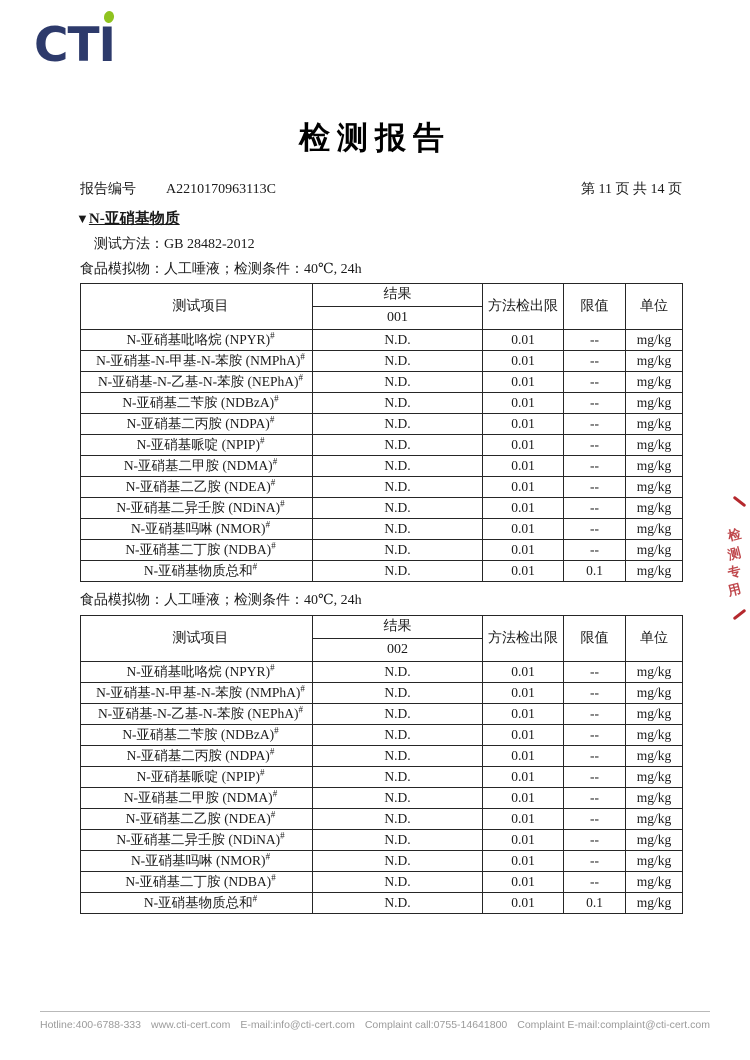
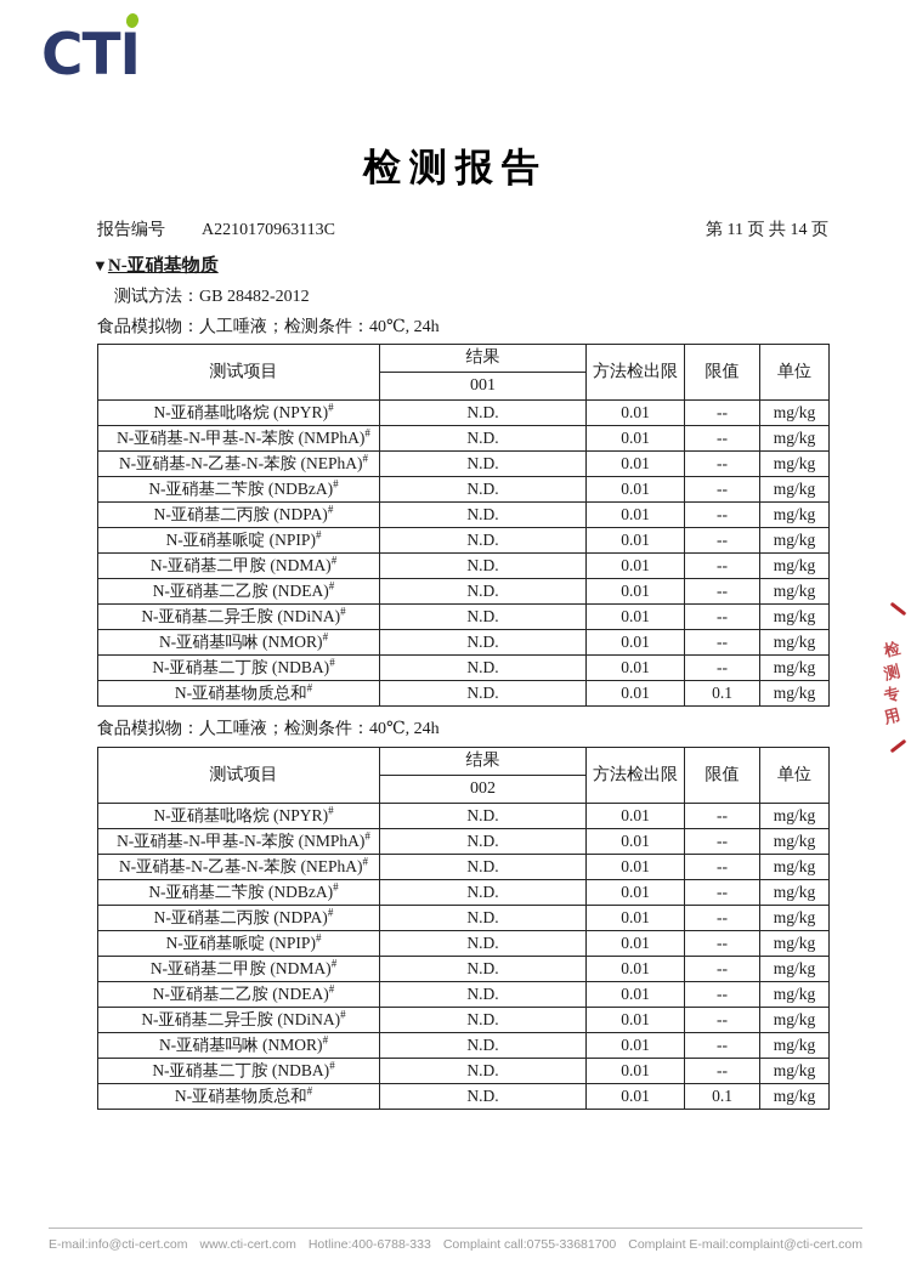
  CTI
  检测报告
  报告编号 A2210170963113C
  第 11 页 共 14 页
  ▼N-亚硝基物质
  测试方法：GB 28482-2012
  食品模拟物：人工唾液；检测条件：40℃, 24h
  测试项目	结果	方法检出限	限值	单位
  001
  N-亚硝基吡咯烷 (NPYR)#	N.D.	0.01	--	mg/kg
  N-亚硝基-N-甲基-N-苯胺 (NMPhA)#	N.D.	0.01	--	mg/kg
  N-亚硝基-N-乙基-N-苯胺 (NEPhA)#	N.D.	0.01	--	mg/kg
  N-亚硝基二苄胺 (NDBzA)#	N.D.	0.01	--	mg/kg
  N-亚硝基二丙胺 (NDPA)#	N.D.	0.01	--	mg/kg
  N-亚硝基哌啶 (NPIP)#	N.D.	0.01	--	mg/kg
  N-亚硝基二甲胺 (NDMA)#	N.D.	0.01	--	mg/kg
  N-亚硝基二乙胺 (NDEA)#	N.D.	0.01	--	mg/kg
  N-亚硝基二异壬胺 (NDiNA)#	N.D.	0.01	--	mg/kg
  N-亚硝基吗啉 (NMOR)#	N.D.	0.01	--	mg/kg
  N-亚硝基二丁胺 (NDBA)#	N.D.	0.01	--	mg/kg
  N-亚硝基物质总和#	N.D.	0.01	0.1	mg/kg
  食品模拟物：人工唾液；检测条件：40℃, 24h
  测试项目	结果	方法检出限	限值	单位
  002
  N-亚硝基吡咯烷 (NPYR)#	N.D.	0.01	--	mg/kg
  N-亚硝基-N-甲基-N-苯胺 (NMPhA)#	N.D.	0.01	--	mg/kg
  N-亚硝基-N-乙基-N-苯胺 (NEPhA)#	N.D.	0.01	--	mg/kg
  N-亚硝基二苄胺 (NDBzA)#	N.D.	0.01	--	mg/kg
  N-亚硝基二丙胺 (NDPA)#	N.D.	0.01	--	mg/kg
  N-亚硝基哌啶 (NPIP)#	N.D.	0.01	--	mg/kg
  N-亚硝基二甲胺 (NDMA)#	N.D.	0.01	--	mg/kg
  N-亚硝基二乙胺 (NDEA)#	N.D.	0.01	--	mg/kg
  N-亚硝基二异壬胺 (NDiNA)#	N.D.	0.01	--	mg/kg
  N-亚硝基吗啉 (NMOR)#	N.D.	0.01	--	mg/kg
  N-亚硝基二丁胺 (NDBA)#	N.D.	0.01	--	mg/kg
  N-亚硝基物质总和#	N.D.	0.01	0.1	mg/kg
- Hotline:400-6788-333
+ E-mail:info@cti-cert.com
  www.cti-cert.com
- E-mail:info@cti-cert.com
+ Hotline:400-6788-333
- Complaint call:0755-14641800
+ Complaint call:0755-33681700
  Complaint E-mail:complaint@cti-cert.com
